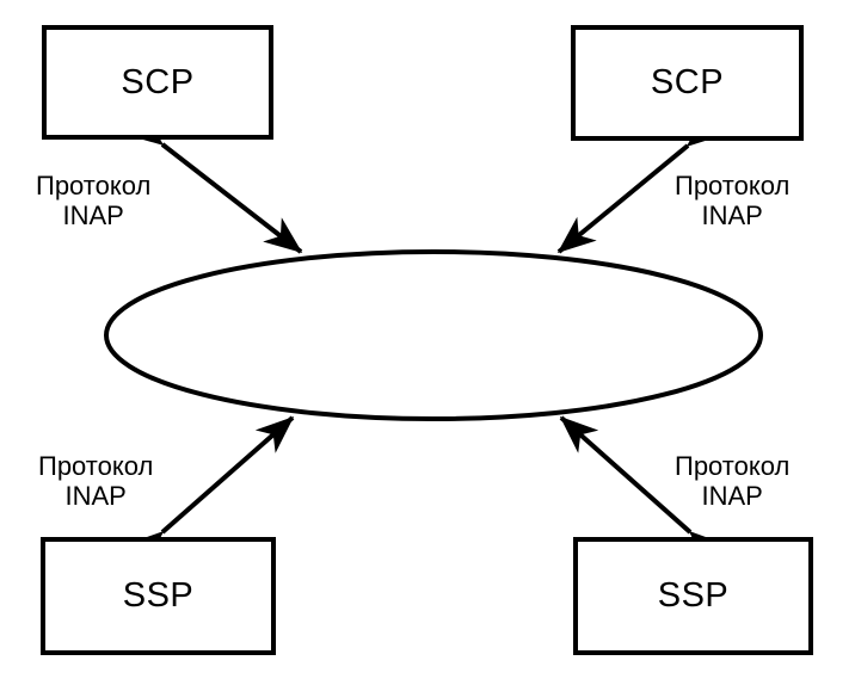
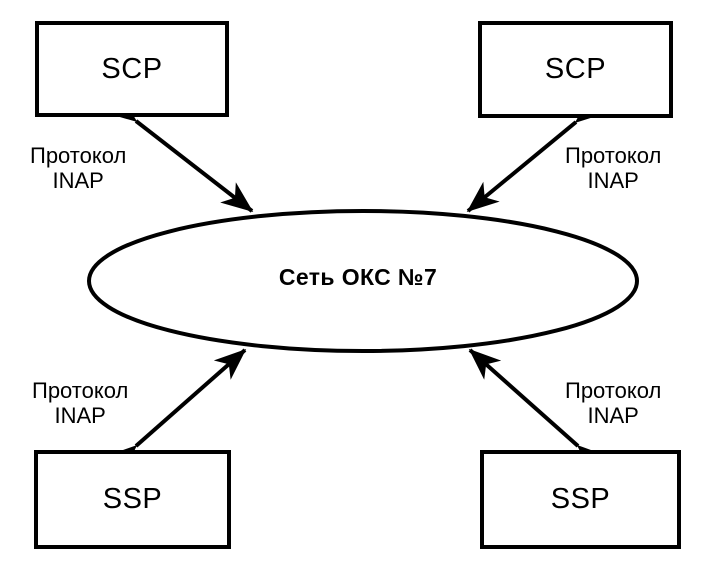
+ Сеть ОКС №7
  SCP
  SCP
  SSP
  SSP
  Протокол
  INAP
  Протокол
  INAP
  Протокол
  INAP
  Протокол
  INAP
